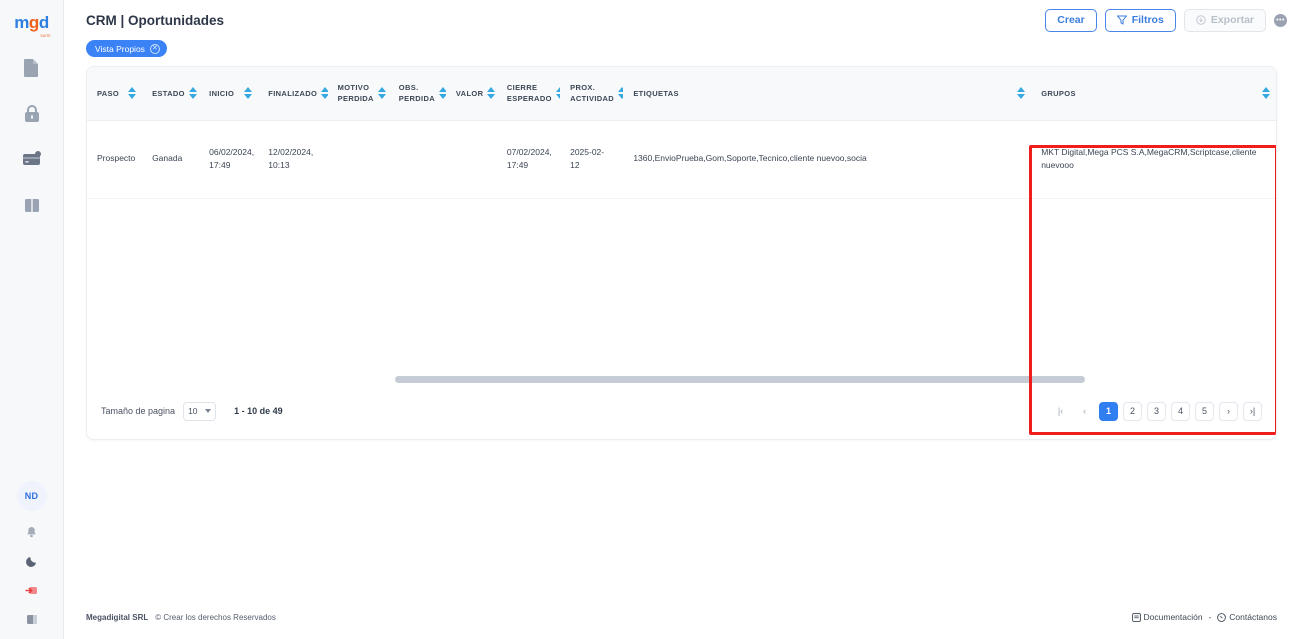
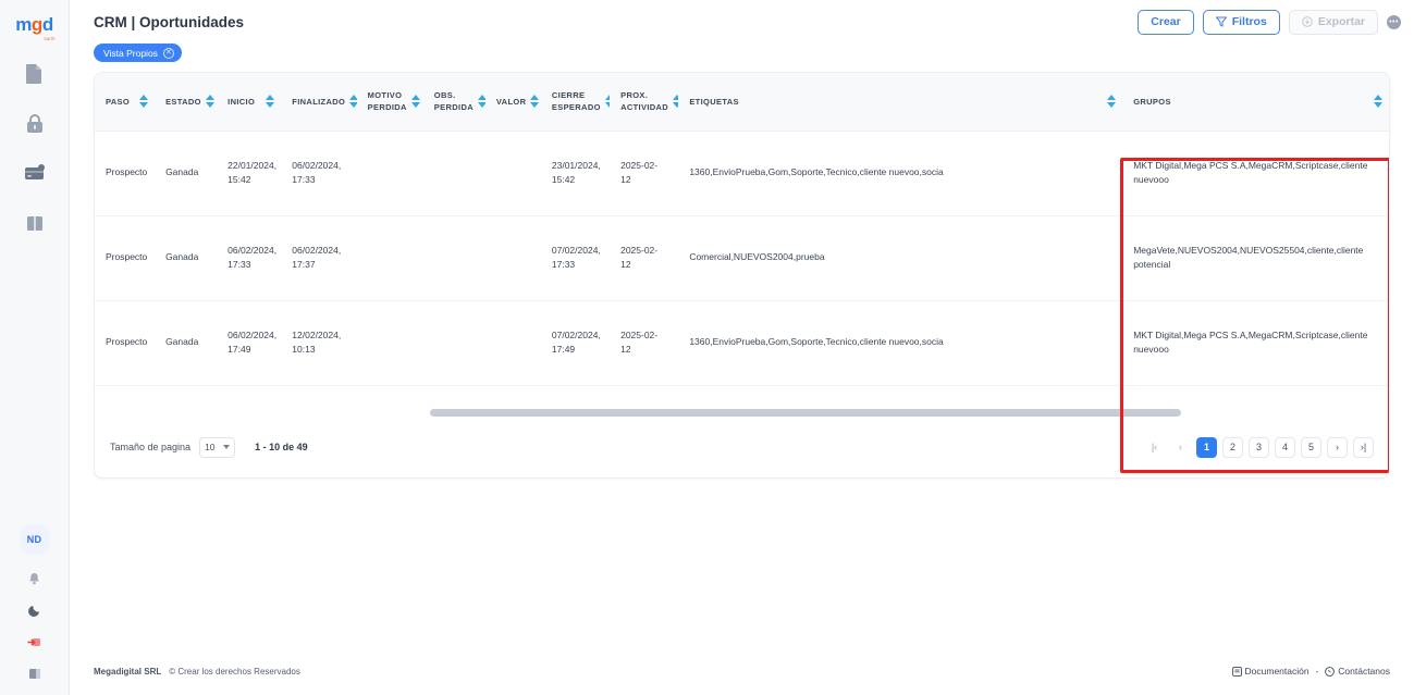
  mgd
  ND
  CRM | Oportunidades
  Crear
  Filtros
  Exportar
  Vista Propios
  PASO	ESTADO	INICIO	FINALIZADO	MOTIVO PERDIDA	OBS. PERDIDA	VALOR	CIERRE ESPERADO	PROX. ACTIVIDAD	ETIQUETAS	GRUPOS
+ Prospecto	Ganada	22/01/2024,15:42	06/02/2024,17:33				23/01/2024,15:42	2025-02-12	1360,EnvioPrueba,Gom,Soporte,Tecnico,cliente nuevoo,socia	MKT Digital,Mega PCS S.A,MegaCRM,Scriptcase,cliente nuevooo
+ Prospecto	Ganada	06/02/2024,17:33	06/02/2024,17:37				07/02/2024,17:33	2025-02-12	Comercial,NUEVOS2004,prueba	MegaVete,NUEVOS2004,NUEVOS25504,cliente,cliente potencial
  Prospecto	Ganada	06/02/2024,17:49	12/02/2024,10:13				07/02/2024,17:49	2025-02-12	1360,EnvioPrueba,Gom,Soporte,Tecnico,cliente nuevoo,socia	MKT Digital,Mega PCS S.A,MegaCRM,Scriptcase,cliente nuevooo
  Tamaño de pagina
  10
  1 - 10 de 49
  |‹
  ‹
  1
  2
  3
  4
  5
  ›
  ›|
  Megadigital SRL
  © Crear los derechos Reservados
  Documentación
  -
  Contáctanos
